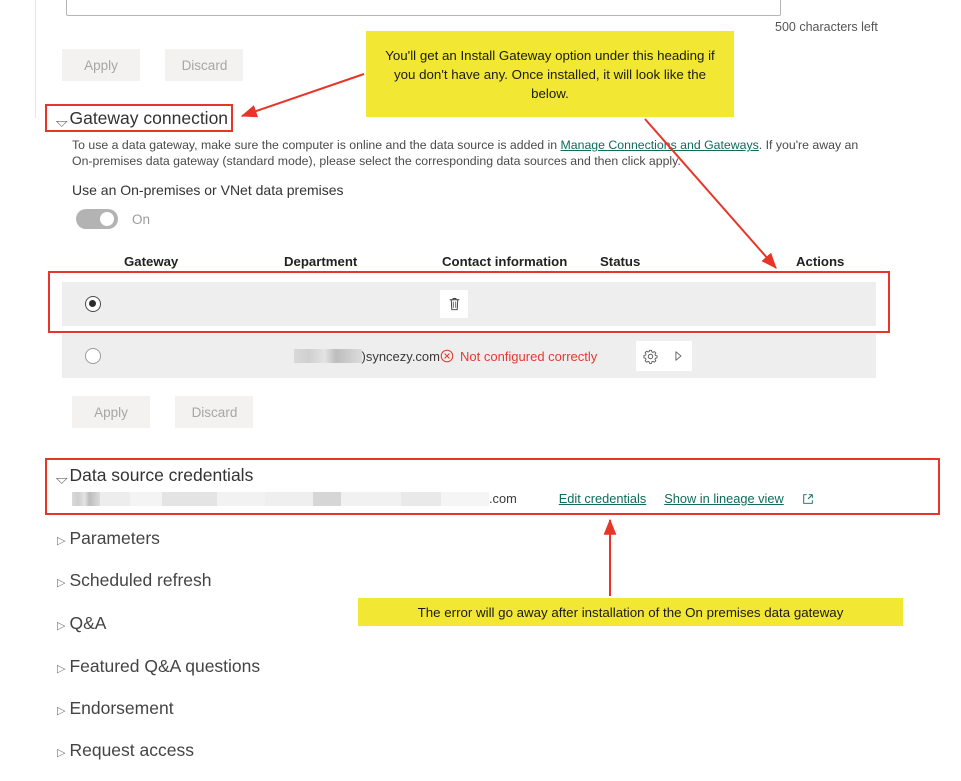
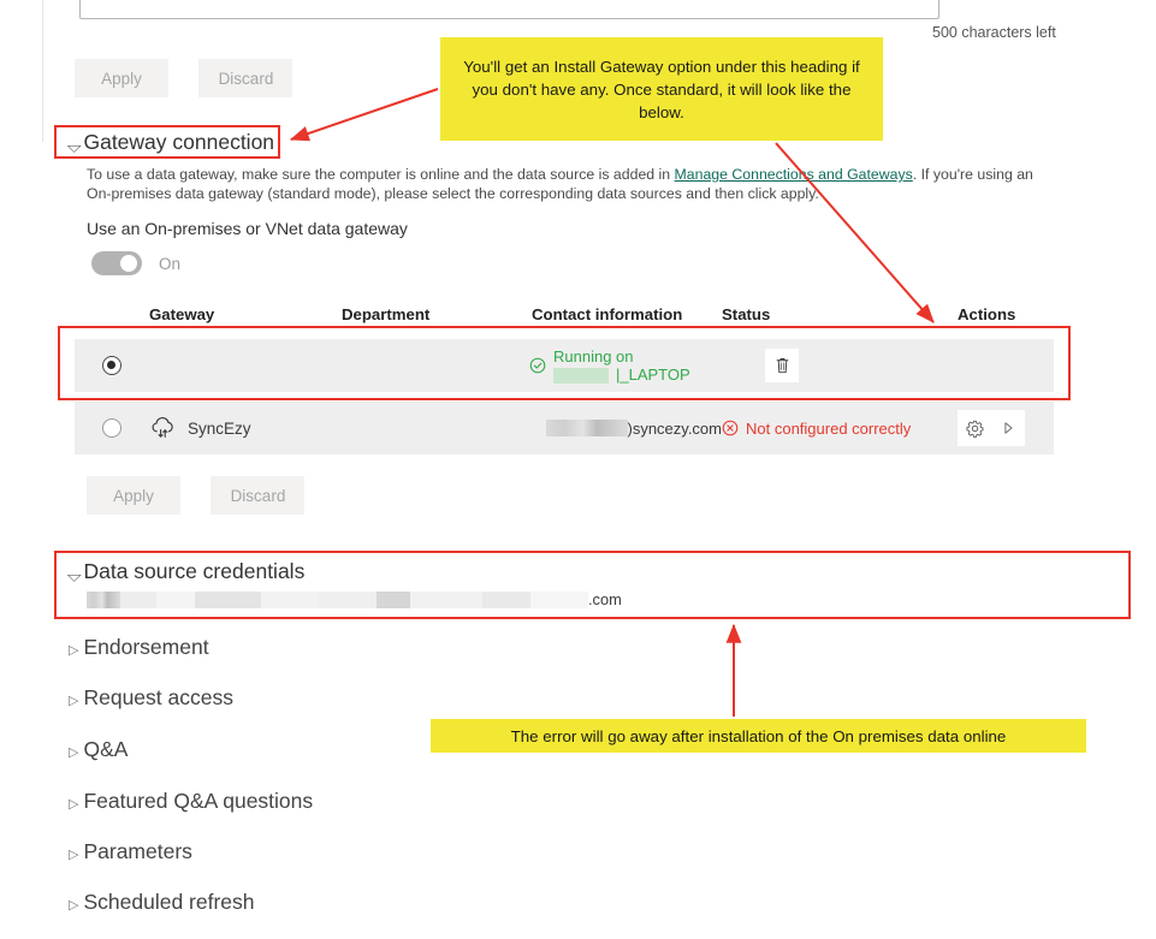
  500 characters left
  Apply Discard
  Gateway connection
- To use a data gateway, make sure the computer is online and the data source is added in Manage Connectios and Gateways. If you're away an On-premises data gateway (standard mode), please select the corresponding data sources and then click apply.
+ To use a data gateway, make sure the computer is online and the data source is added in Manage Connectios and Gateways. If you're using an On-premises data gateway (standard mode), please select the corresponding data sources and then click apply.
- Use an On-premises or VNet data premises
+ Use an On-premises or VNet data gateway
  On
  Gateway
  Department
  Contact information
  Status
  Actions
+ Running on
+ |_LAPTOP
+ SyncEzy
  )syncezy.com
  Not configured correctly
  Apply Discard
  Data source credentials
  .com
- Edit credentials
- Show in lineage view
  ▷
- Parameters
+ Endorsement
  ▷
- Scheduled refresh
+ Request access
  ▷
  Q&A
  ▷
  Featured Q&A questions
  ▷
- Endorsement
+ Parameters
  ▷
- Request access
+ Scheduled refresh
- You'll get an Install Gateway option under this heading if you don't have any. Once installed, it will look like the below.
+ You'll get an Install Gateway option under this heading if you don't have any. Once standard, it will look like the below.
- The error will go away after installation of the On premises data gateway
+ The error will go away after installation of the On premises data online
